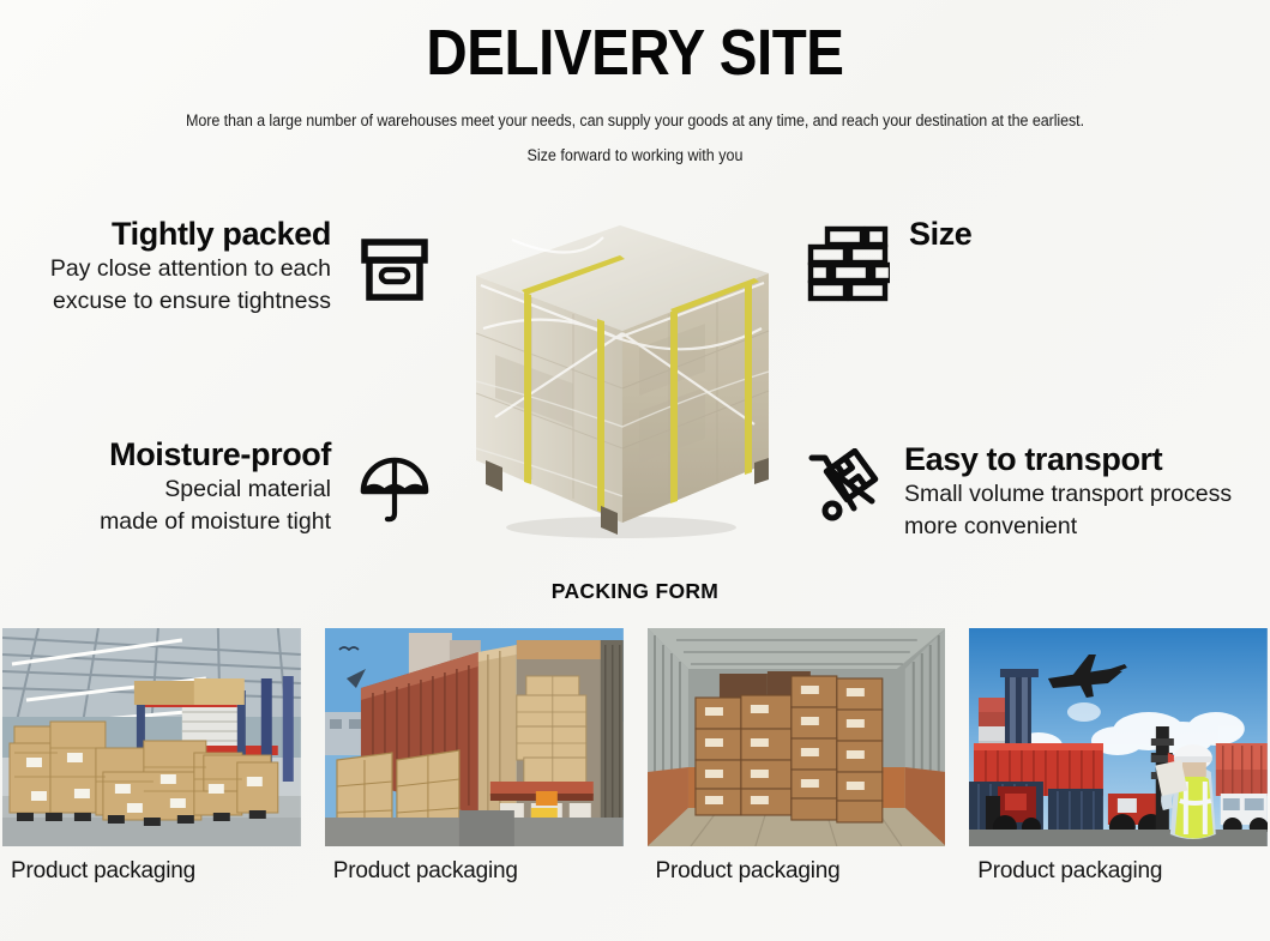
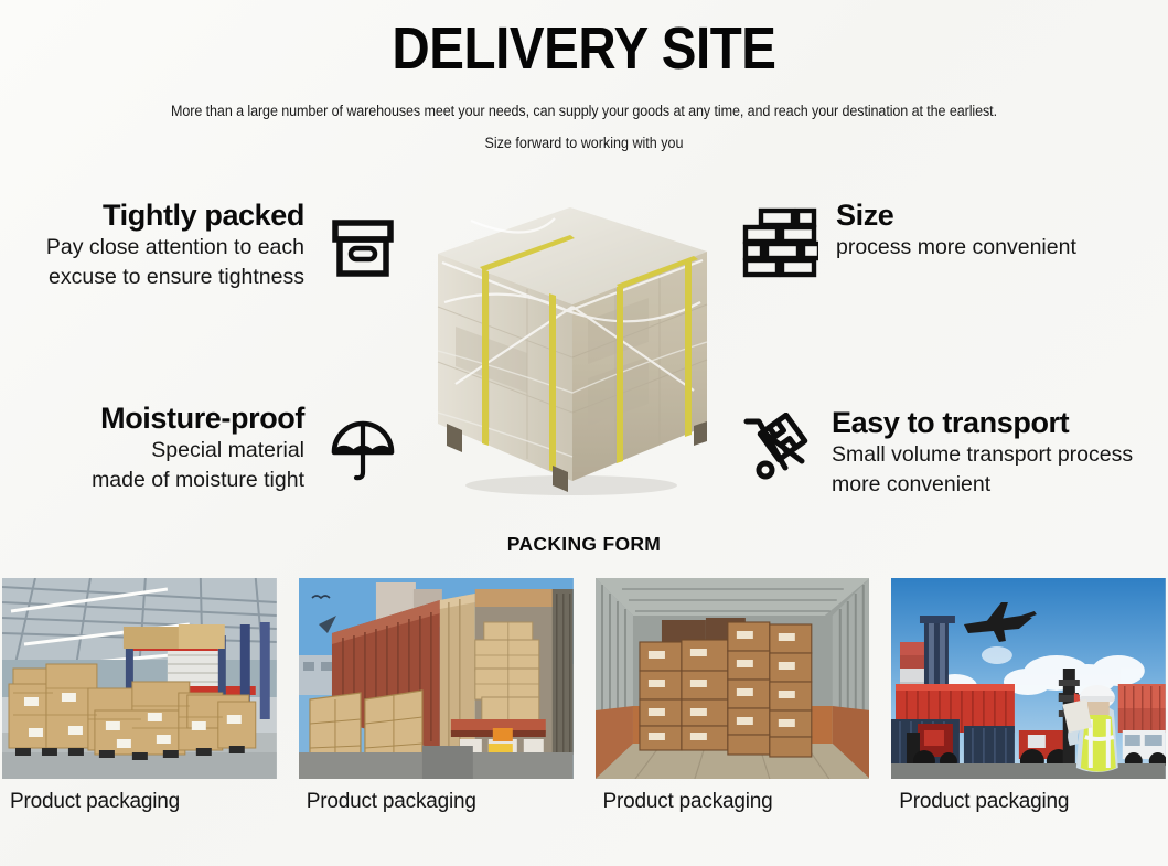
  DELIVERY SITE
  More than a large number of warehouses meet your needs, can supply your goods at any time, and reach your destination at the earliest.
  Size forward to working with you
  Tightly packed
  Pay close attention to each
  excuse to ensure tightness
  Moisture-proof
  Special material
  made of moisture tight
  Size
+ process more convenient
  Easy to transport
  Small volume transport process
  more convenient
  PACKING FORM
  Product packaging
  Product packaging
  Product packaging
  Product packaging
